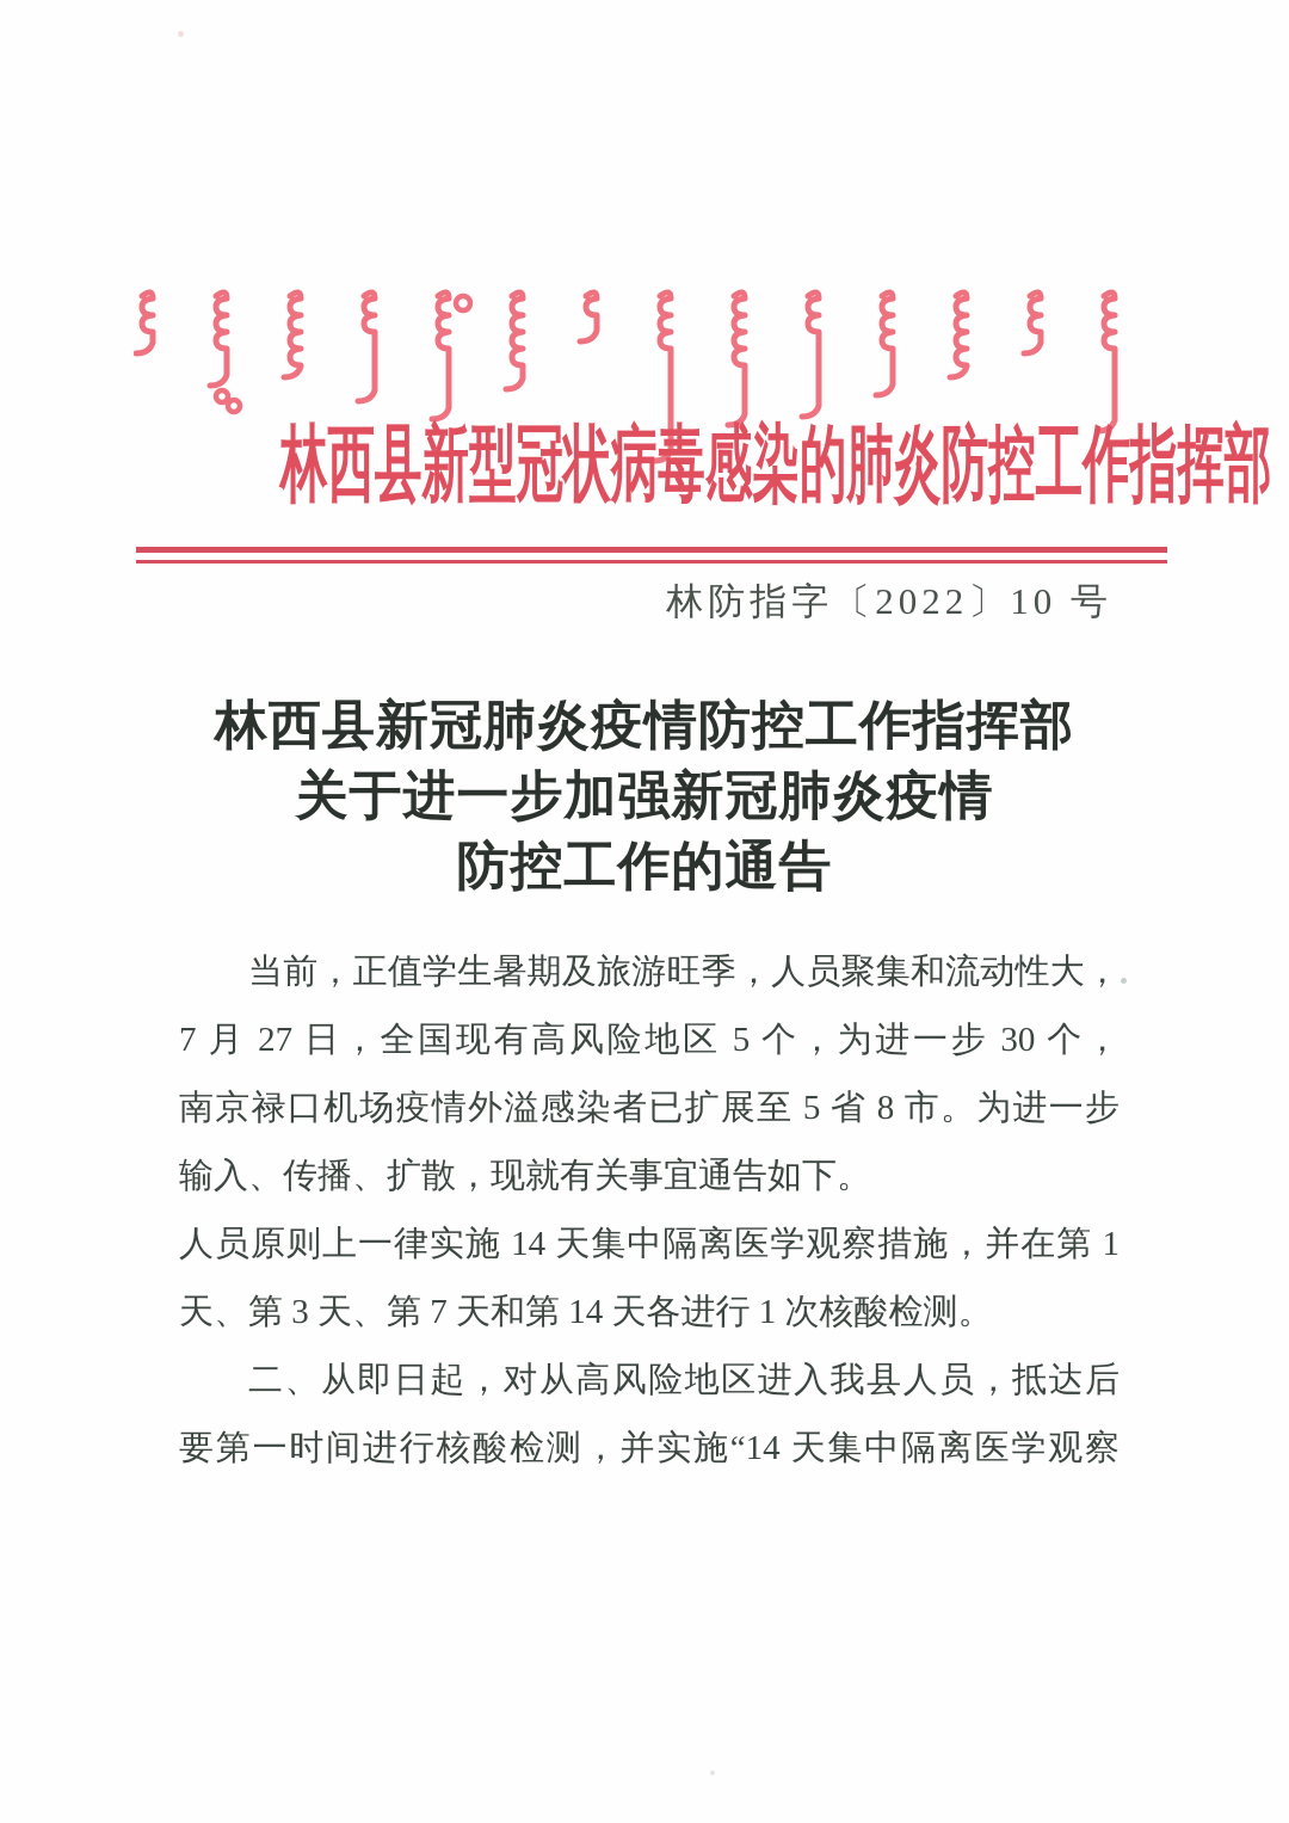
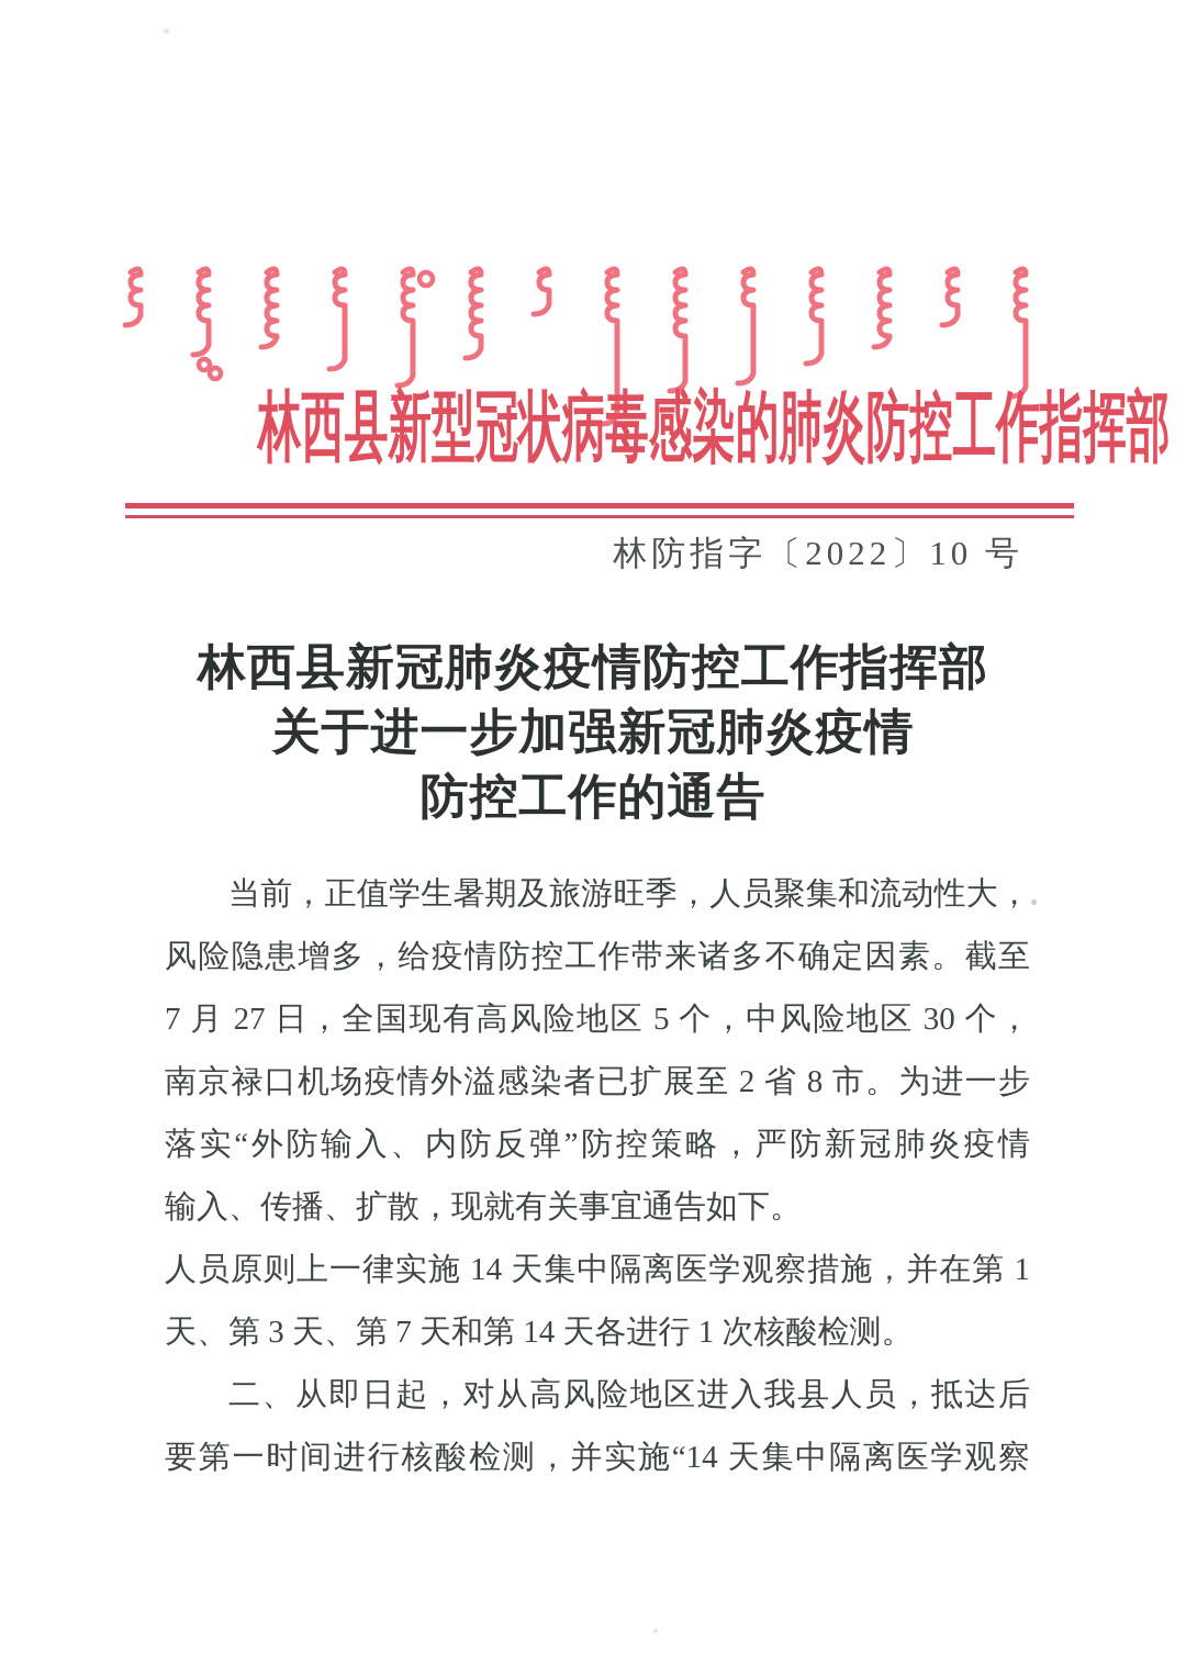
  林西县新型冠状病毒感染的肺炎防控工作指挥部
  林防指字〔2022〕10 号
  林西县新冠肺炎疫情防控工作指挥部
  关于进一步加强新冠肺炎疫情
  防控工作的通告
  当前，正值学生暑期及旅游旺季，人员聚集和流动性大，
+ 风险隐患增多，给疫情防控工作带来诸多不确定因素。截至
- 7 月 27 日，全国现有高风险地区 5 个，为进一步 30 个，
+ 7 月 27 日，全国现有高风险地区 5 个，中风险地区 30 个，
- 南京禄口机场疫情外溢感染者已扩展至 5 省 8 市。为进一步
+ 南京禄口机场疫情外溢感染者已扩展至 2 省 8 市。为进一步
+ 落实“外防输入、内防反弹”防控策略，严防新冠肺炎疫情
  输入、传播、扩散，现就有关事宜通告如下。
  人员原则上一律实施 14 天集中隔离医学观察措施，并在第 1
  天、第 3 天、第 7 天和第 14 天各进行 1 次核酸检测。
  二、从即日起，对从高风险地区进入我县人员，抵达后
  要第一时间进行核酸检测，并实施“14 天集中隔离医学观察
